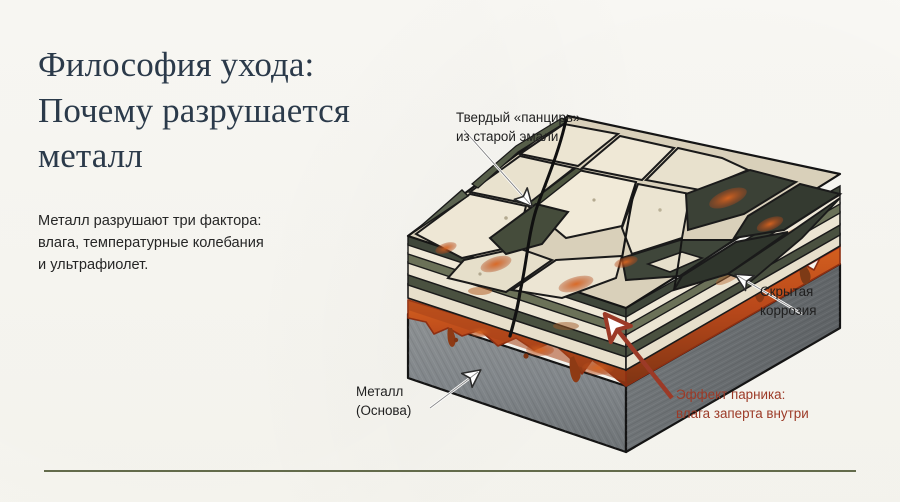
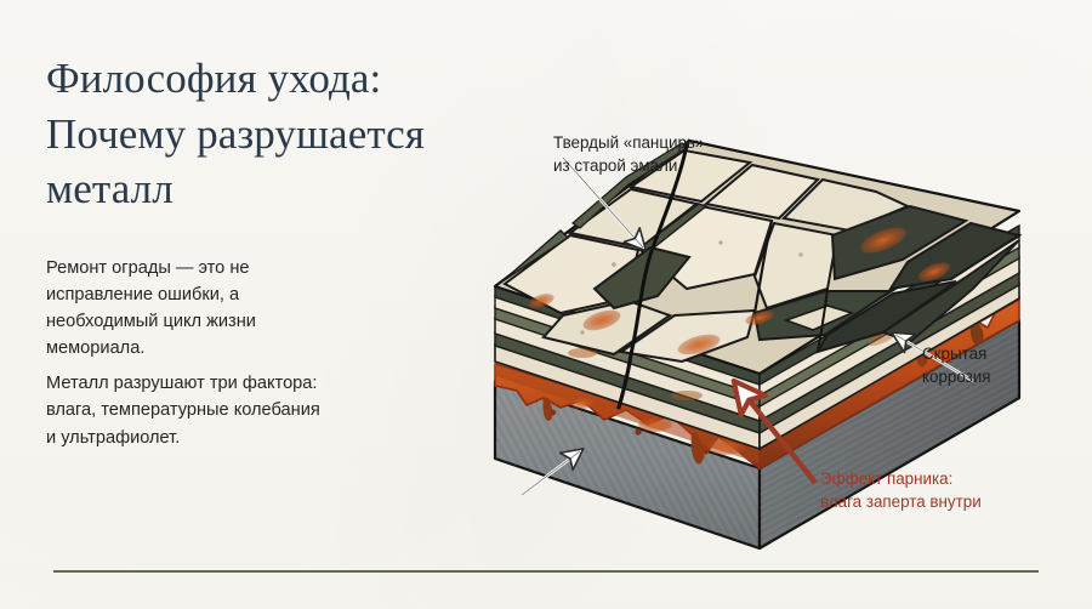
  Философия ухода:
  Почему разрушается
  металл
+ Ремонт ограды — это не
+ исправление ошибки, а
+ необходимый цикл жизни
+ мемориала.
  Металл разрушают три фактора:
  влага, температурные колебания
  и ультрафиолет.
  Твердый «панцирь»
  из старой эмали
- Металл
- (Основа)
  Скрытая
  коррозия
  Эффект парника:
  влага заперта внутри
